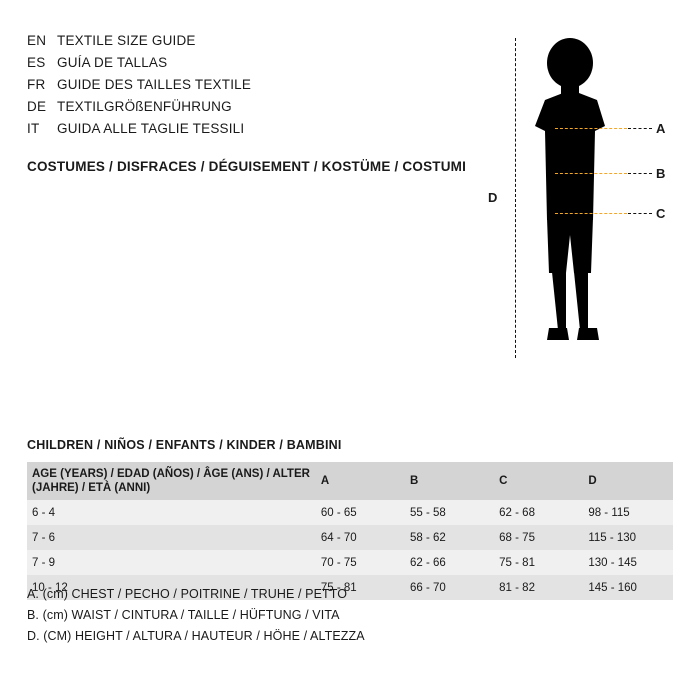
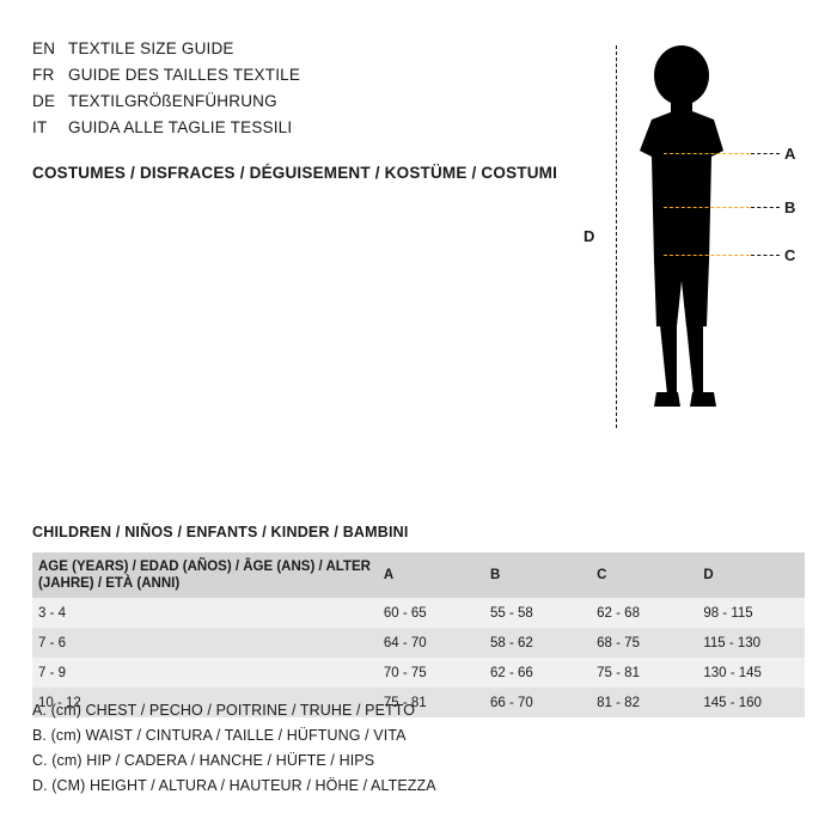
  EN
  TEXTILE SIZE GUIDE
- ES
- GUÍA DE TALLAS
  FR
  GUIDE DES TAILLES TEXTILE
  DE
  TEXTILGRÖßENFÜHRUNG
  IT
  GUIDA ALLE TAGLIE TESSILI
  COSTUMES / DISFRACES / DÉGUISEMENT / KOSTÜME / COSTUMI
  D
  A
  B
  C
  CHILDREN / NIÑOS / ENFANTS / KINDER / BAMBINI
  AGE (YEARS) / EDAD (AÑOS) / ÂGE (ANS) / ALTER (JAHRE) / ETÀ (ANNI)	A	B	C	D
- 6 - 4	60 - 65	55 - 58	62 - 68	98 - 115
+ 3 - 4	60 - 65	55 - 58	62 - 68	98 - 115
  7 - 6	64 - 70	58 - 62	68 - 75	115 - 130
  7 - 9	70 - 75	62 - 66	75 - 81	130 - 145
  10 - 12	75 - 81	66 - 70	81 - 82	145 - 160
  A. (cm) CHEST / PECHO / POITRINE / TRUHE / PETTO
  B. (cm) WAIST / CINTURA / TAILLE / HÜFTUNG / VITA
+ C. (cm) HIP / CADERA / HANCHE / HÜFTE / HIPS
  D. (CM) HEIGHT / ALTURA / HAUTEUR / HÖHE / ALTEZZA
